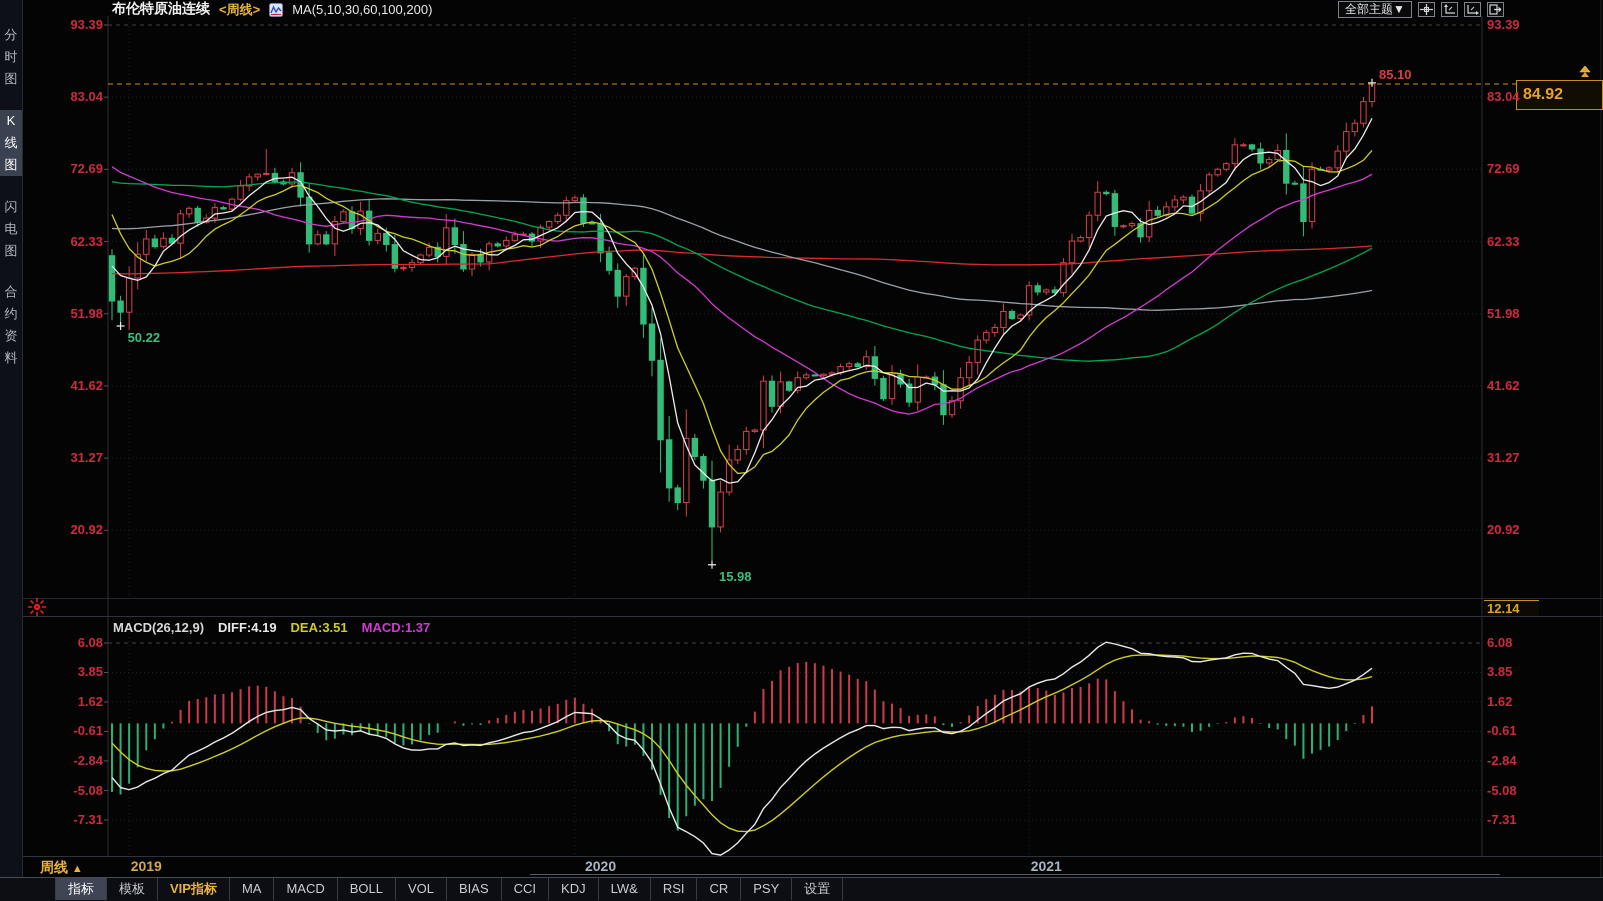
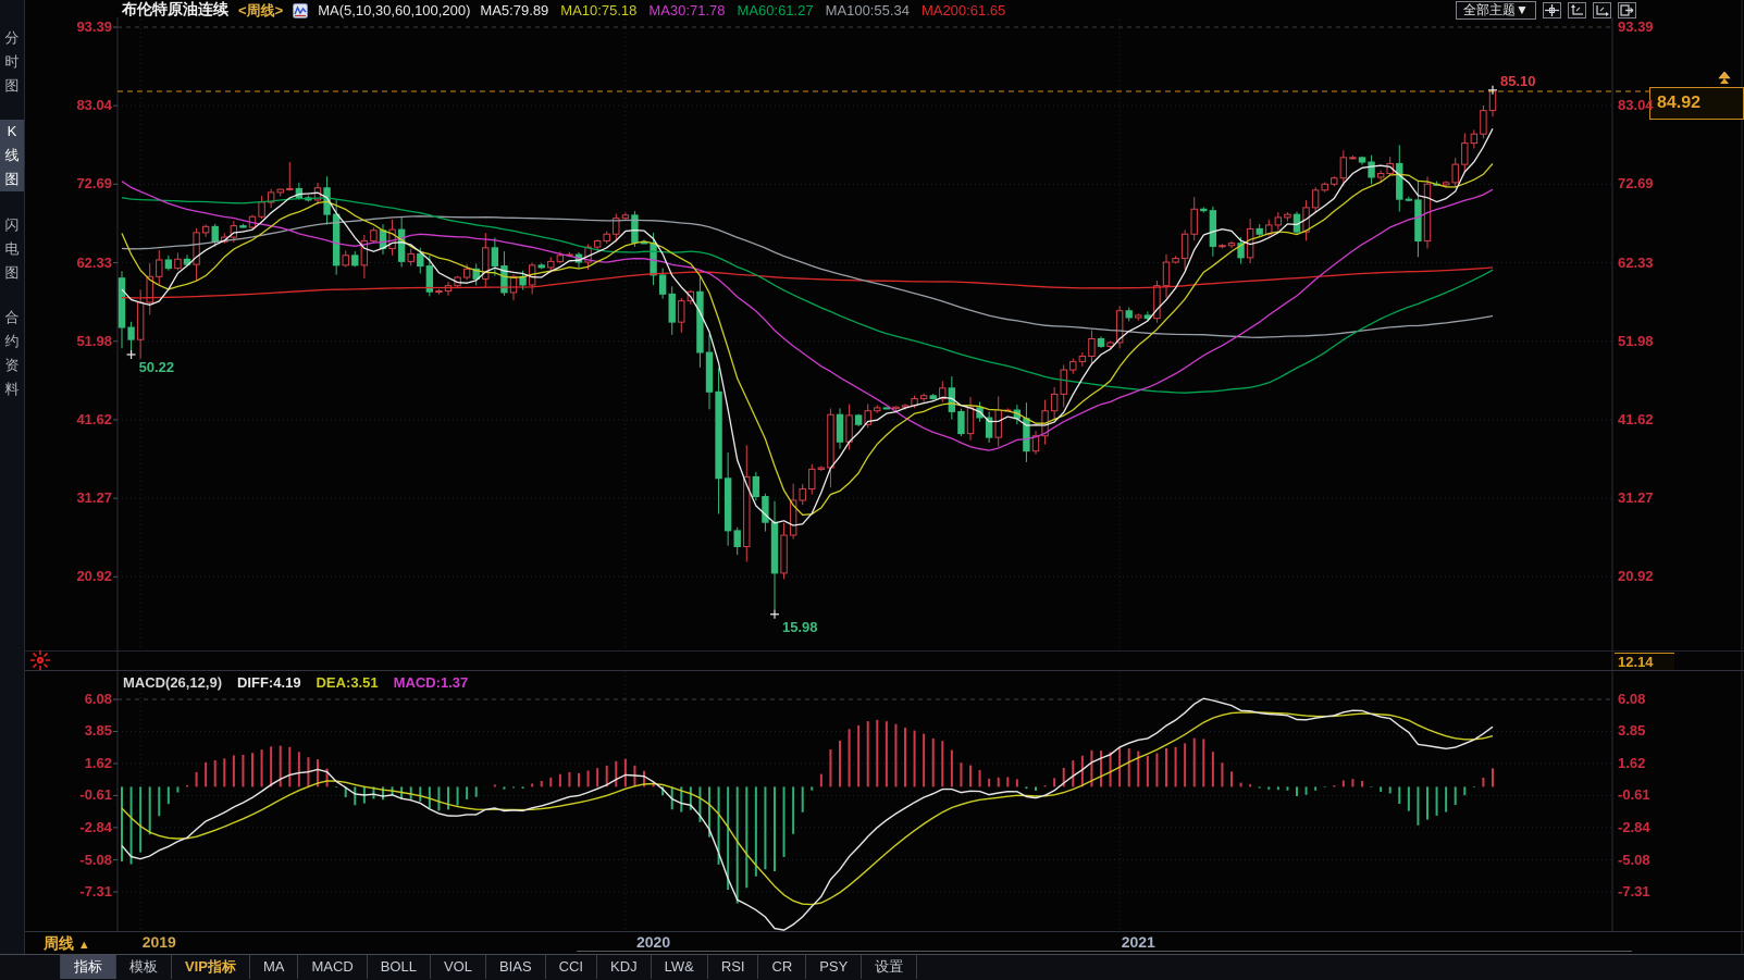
  布伦特原油连续
  <周线>
  MA(5,10,30,60,100,200)
+ MA5:79.89
+ MA10:75.18
+ MA30:71.78
+ MA60:61.27
+ MA100:55.34
+ MA200:61.65
  全部主题▼
  分
  时
  图
  K
  线
  图
  闪
  电
  图
  合
  约
  资
  料
  MACD(26,12,9)
  DIFF:4.19
  DEA:3.51
  MACD:1.37
  84.92
  12.14
  周线 ▲
  指标
  模板
  VIP指标
  MA
  MACD
  BOLL
  VOL
  BIAS
  CCI
  KDJ
  LW&
  RSI
  CR
  PSY
  设置
  93.39
  93.39
  83.04
  83.04
  72.69
  72.69
  62.33
  62.33
  51.98
  51.98
  41.62
  41.62
  31.27
  31.27
  20.92
  20.92
  6.08
  6.08
  3.85
  3.85
  1.62
  1.62
  -0.61
  -0.61
  -2.84
  -2.84
  -5.08
  -5.08
  -7.31
  -7.31
  2019
  2020
  2021
  50.22
  15.98
  85.10
